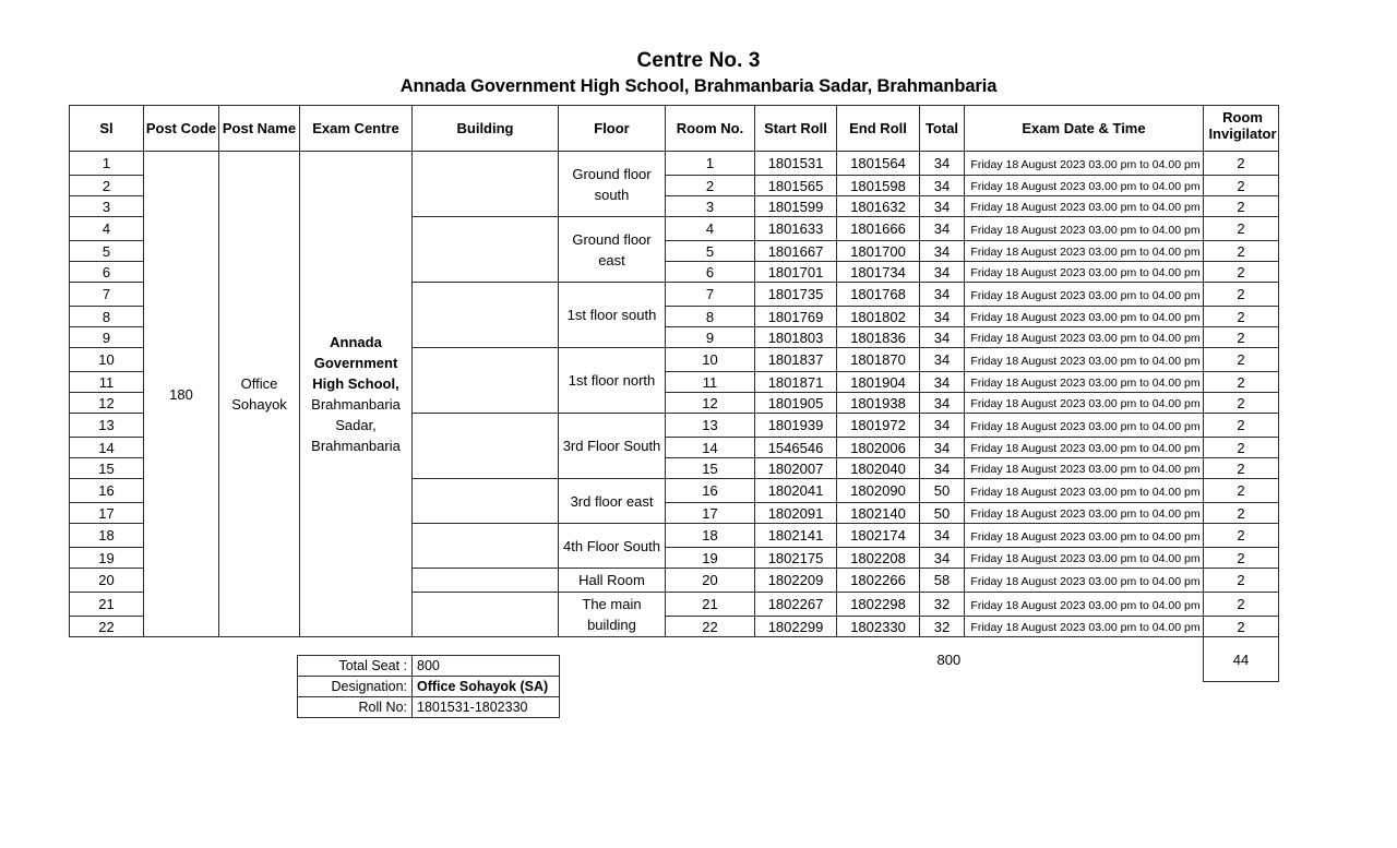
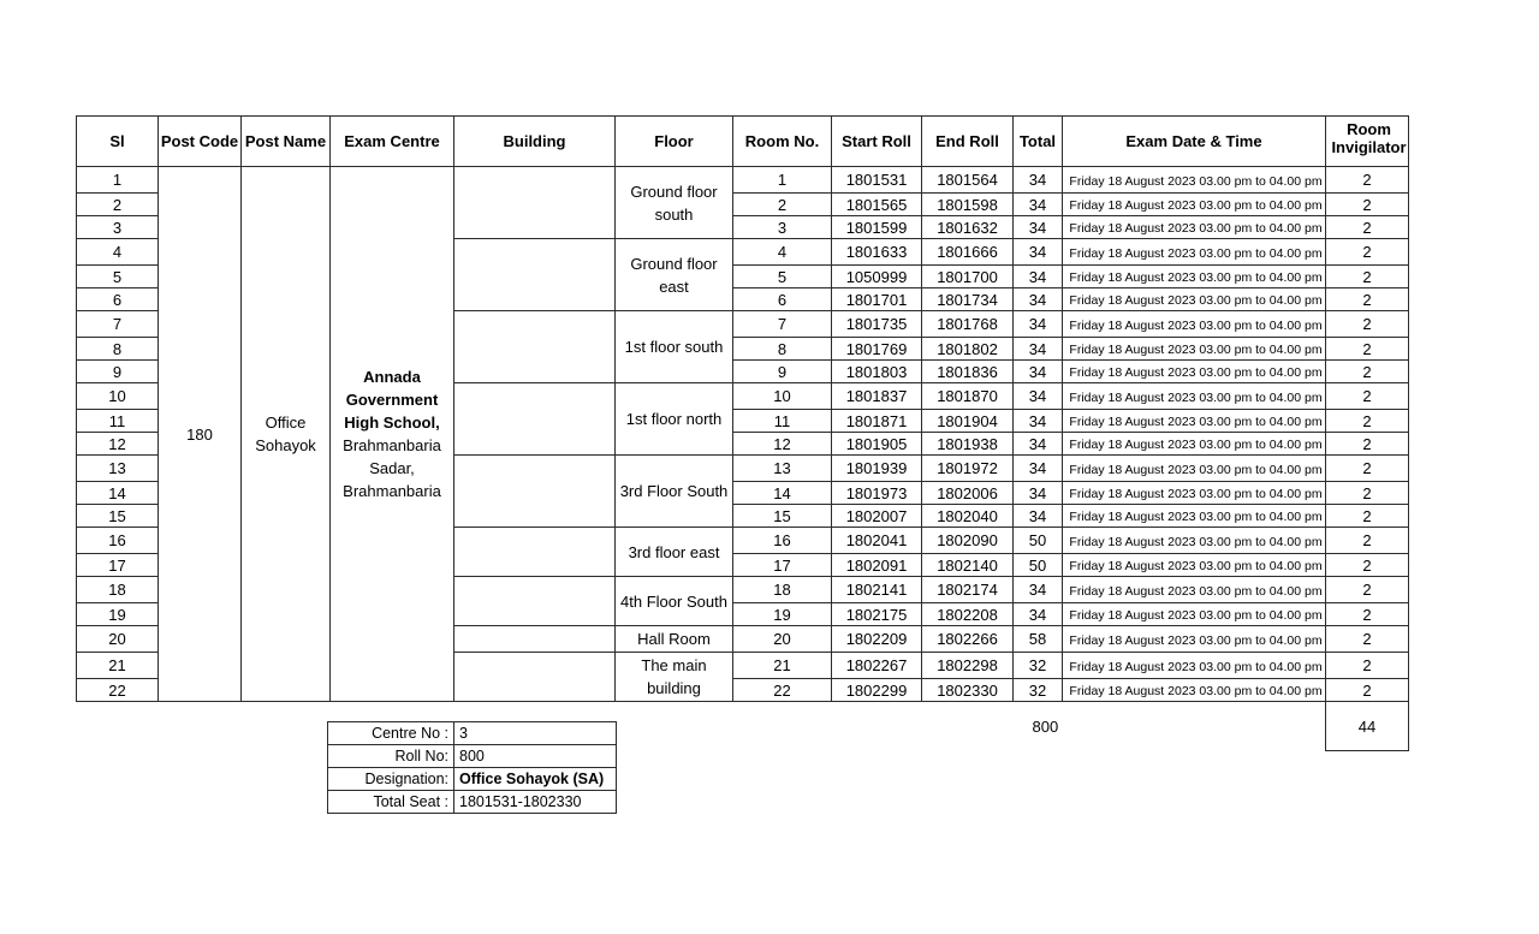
- Centre No. 3
- Annada Government High School, Brahmanbaria Sadar, Brahmanbaria
  Sl	Post Code	Post Name	Exam Centre	Building	Floor	Room No.	Start Roll	End Roll	Total	Exam Date & Time	Room Invigilator
  1	180	Office Sohayok	Annada Government High School, Brahmanbaria Sadar, Brahmanbaria		Ground floor south	1	1801531	1801564	34	Friday 18 August 2023 03.00 pm to 04.00 pm	2
  2	2	1801565	1801598	34	Friday 18 August 2023 03.00 pm to 04.00 pm	2
  3	3	1801599	1801632	34	Friday 18 August 2023 03.00 pm to 04.00 pm	2
  4		Ground floor east	4	1801633	1801666	34	Friday 18 August 2023 03.00 pm to 04.00 pm	2
- 5	5	1801667	1801700	34	Friday 18 August 2023 03.00 pm to 04.00 pm	2
+ 5	5	1050999	1801700	34	Friday 18 August 2023 03.00 pm to 04.00 pm	2
  6	6	1801701	1801734	34	Friday 18 August 2023 03.00 pm to 04.00 pm	2
  7		1st floor south	7	1801735	1801768	34	Friday 18 August 2023 03.00 pm to 04.00 pm	2
  8	8	1801769	1801802	34	Friday 18 August 2023 03.00 pm to 04.00 pm	2
  9	9	1801803	1801836	34	Friday 18 August 2023 03.00 pm to 04.00 pm	2
  10		1st floor north	10	1801837	1801870	34	Friday 18 August 2023 03.00 pm to 04.00 pm	2
  11	11	1801871	1801904	34	Friday 18 August 2023 03.00 pm to 04.00 pm	2
  12	12	1801905	1801938	34	Friday 18 August 2023 03.00 pm to 04.00 pm	2
  13		3rd Floor South	13	1801939	1801972	34	Friday 18 August 2023 03.00 pm to 04.00 pm	2
- 14	14	1546546	1802006	34	Friday 18 August 2023 03.00 pm to 04.00 pm	2
+ 14	14	1801973	1802006	34	Friday 18 August 2023 03.00 pm to 04.00 pm	2
  15	15	1802007	1802040	34	Friday 18 August 2023 03.00 pm to 04.00 pm	2
  16		3rd floor east	16	1802041	1802090	50	Friday 18 August 2023 03.00 pm to 04.00 pm	2
  17	17	1802091	1802140	50	Friday 18 August 2023 03.00 pm to 04.00 pm	2
  18		4th Floor South	18	1802141	1802174	34	Friday 18 August 2023 03.00 pm to 04.00 pm	2
  19	19	1802175	1802208	34	Friday 18 August 2023 03.00 pm to 04.00 pm	2
  20		Hall Room	20	1802209	1802266	58	Friday 18 August 2023 03.00 pm to 04.00 pm	2
  21		The main building	21	1802267	1802298	32	Friday 18 August 2023 03.00 pm to 04.00 pm	2
  22	22	1802299	1802330	32	Friday 18 August 2023 03.00 pm to 04.00 pm	2
  	800	44
+ Centre No :	3
- Total Seat :	800
+ Roll No:	800
  Designation:	Office Sohayok (SA)
- Roll No:	1801531-1802330
+ Total Seat :	1801531-1802330
